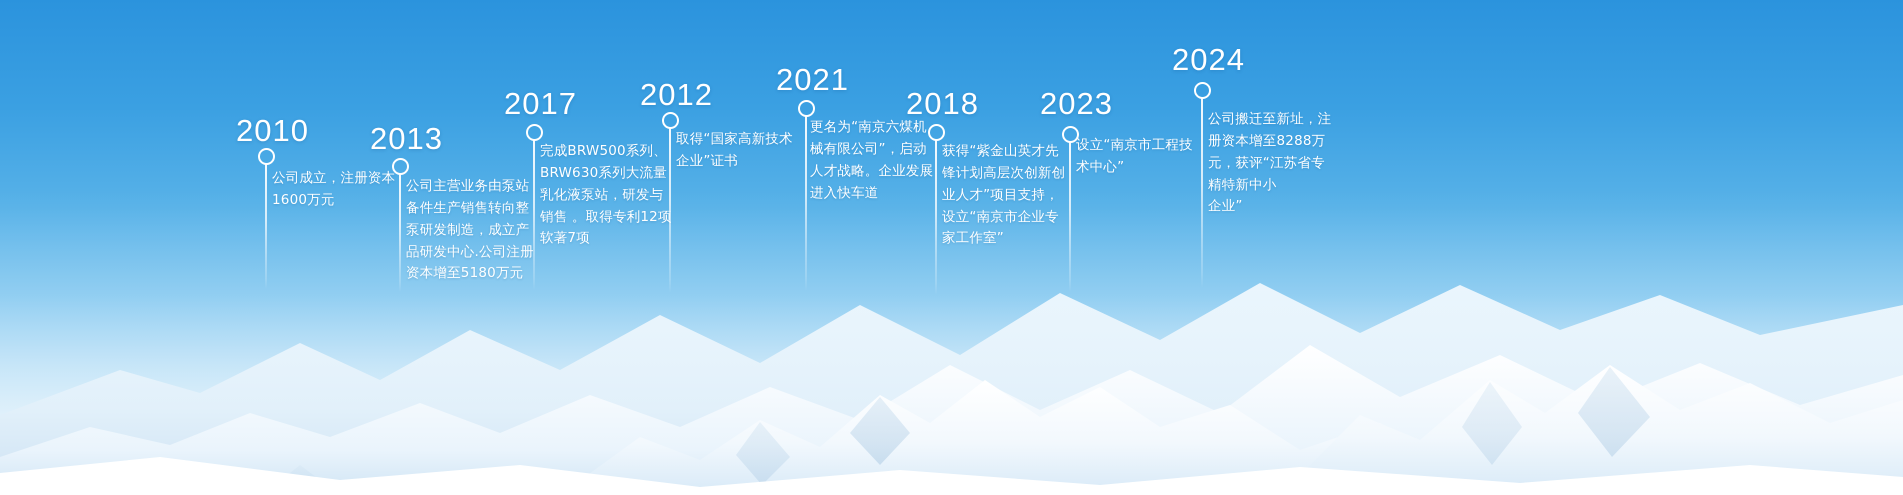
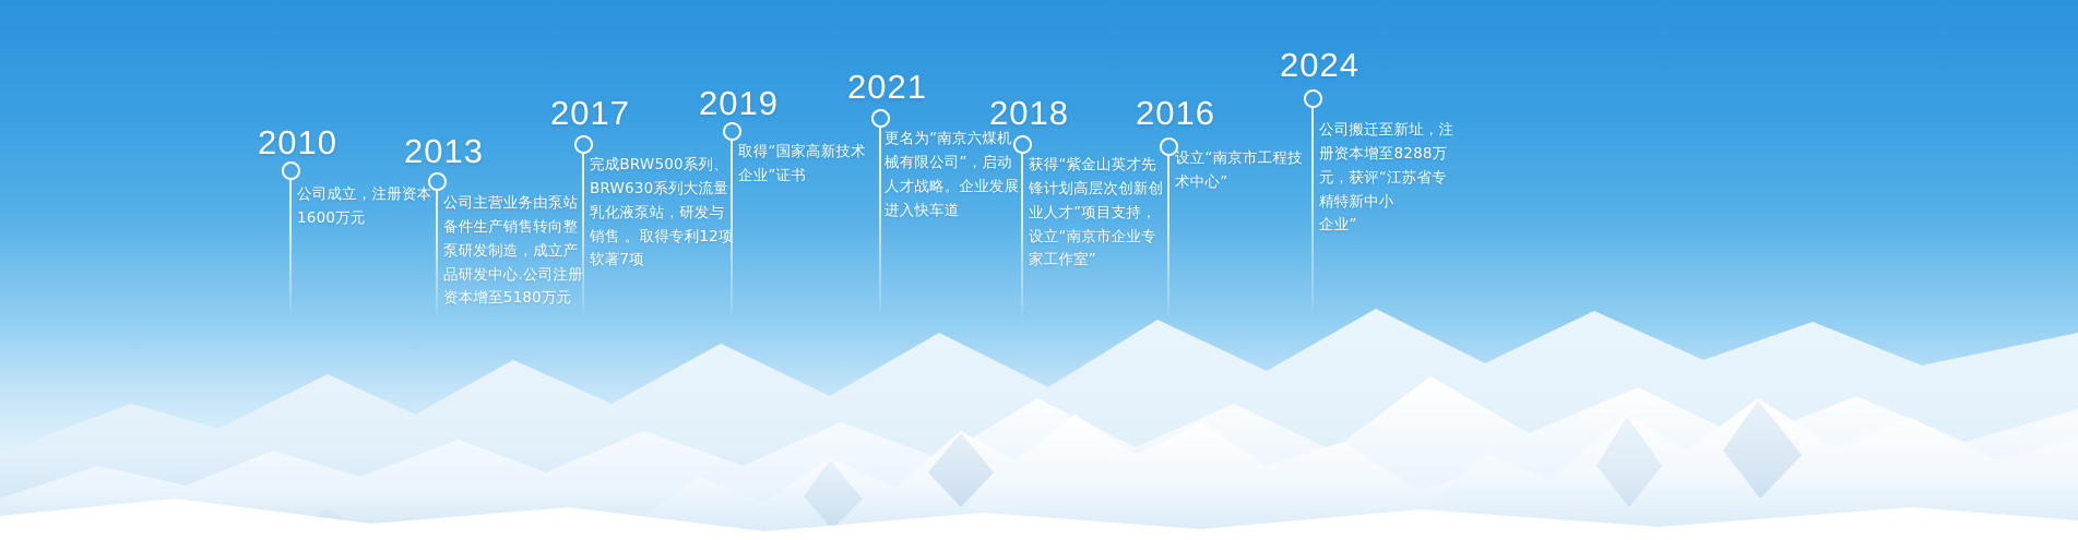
  2010
  公司成立，注册资本
  1600万元
  2013
  公司主营业务由泵站
  备件生产销售转向整
  泵研发制造，成立产
  品研发中心.公司注册
  资本增至5180万元
  2017
  完成BRW500系列、
  BRW630系列大流量
  乳化液泵站，研发与
  销售 。取得专利12项
  软著7项
- 2012
+ 2019
  取得“国家高新技术
  企业”证书
  2021
  更名为“南京六煤机
  械有限公司”，启动
  人才战略。企业发展
  进入快车道
  2018
  获得“紫金山英才先
  锋计划高层次创新创
  业人才”项目支持，
  设立“南京市企业专
  家工作室”
- 2023
+ 2016
  设立“南京市工程技
  术中心”
  2024
  公司搬迁至新址，注
  册资本增至8288万
  元，获评“江苏省专
  精特新中小
  企业”
